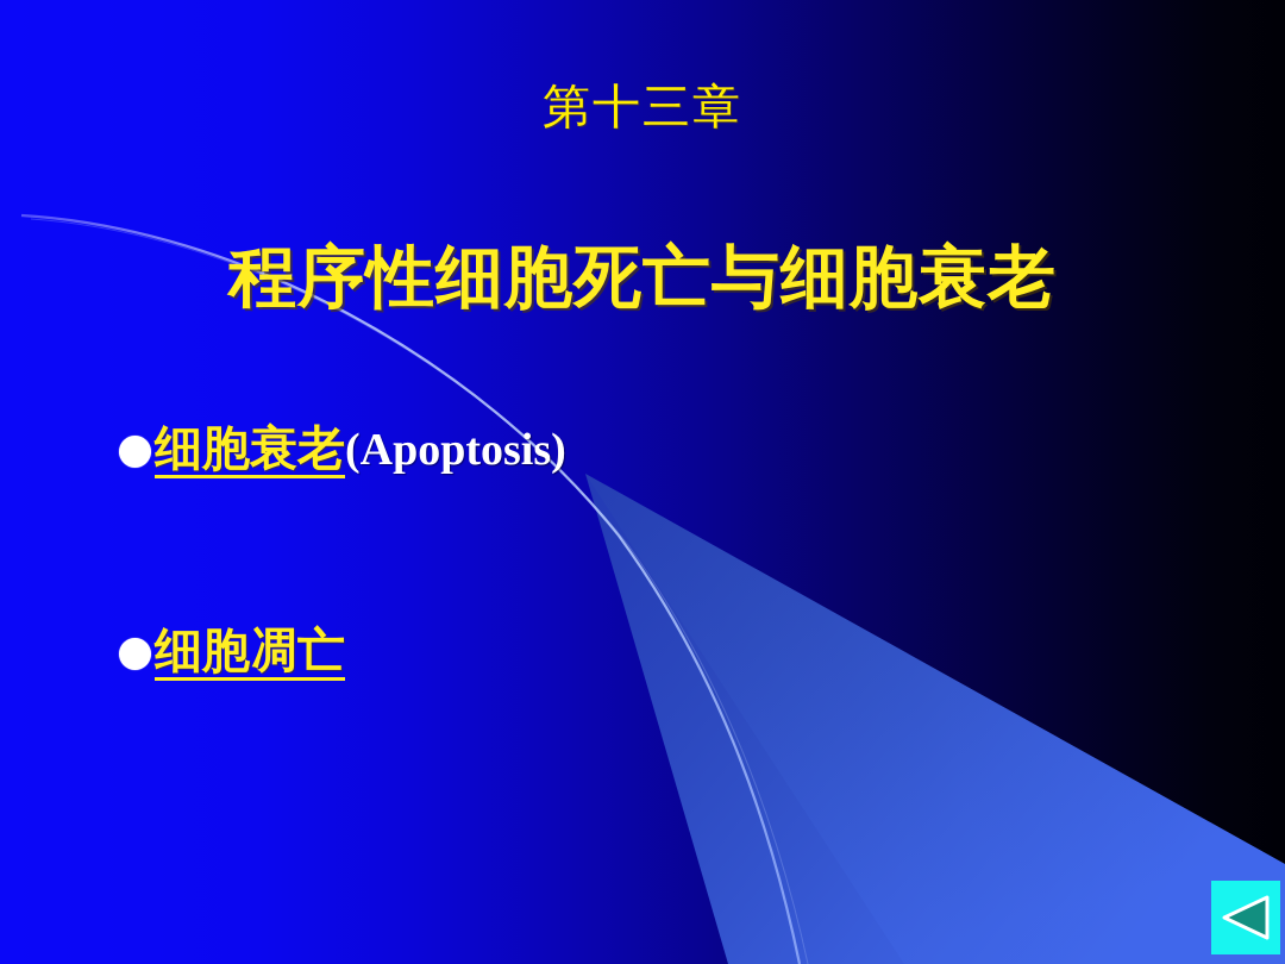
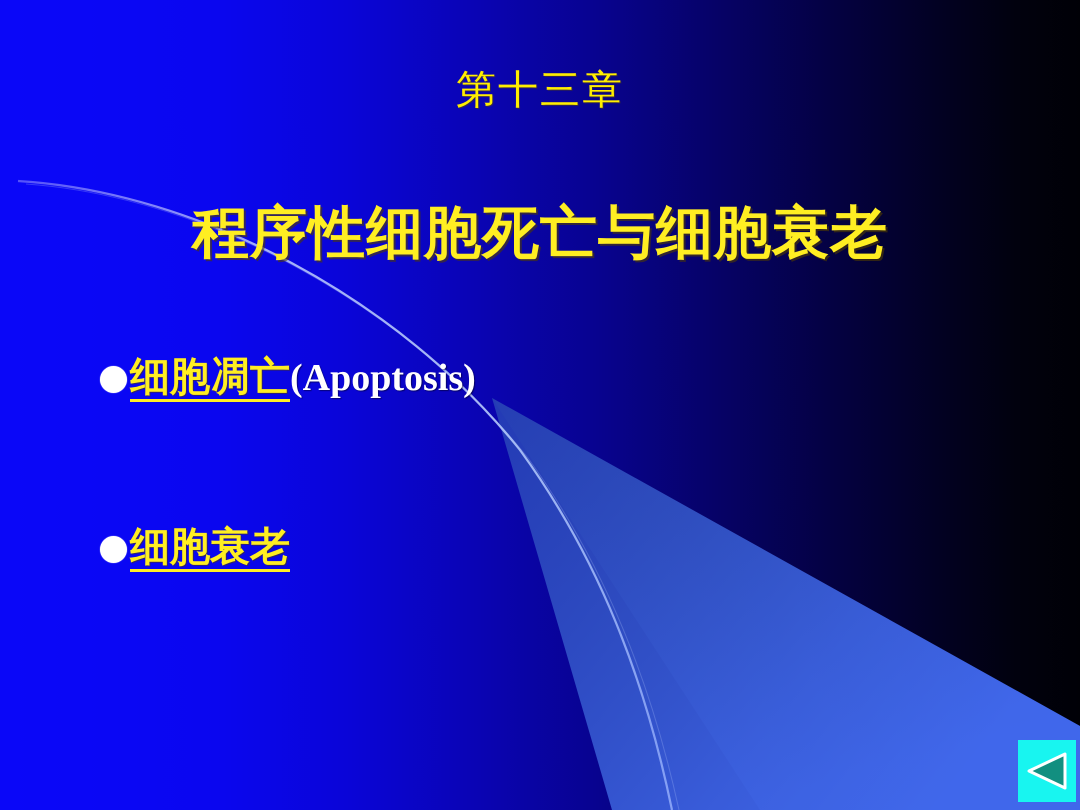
  第十三章
  程序性细胞死亡与细胞衰老
- 细胞衰老
+ 细胞凋亡
  (Apoptosis)
- 细胞凋亡
+ 细胞衰老
